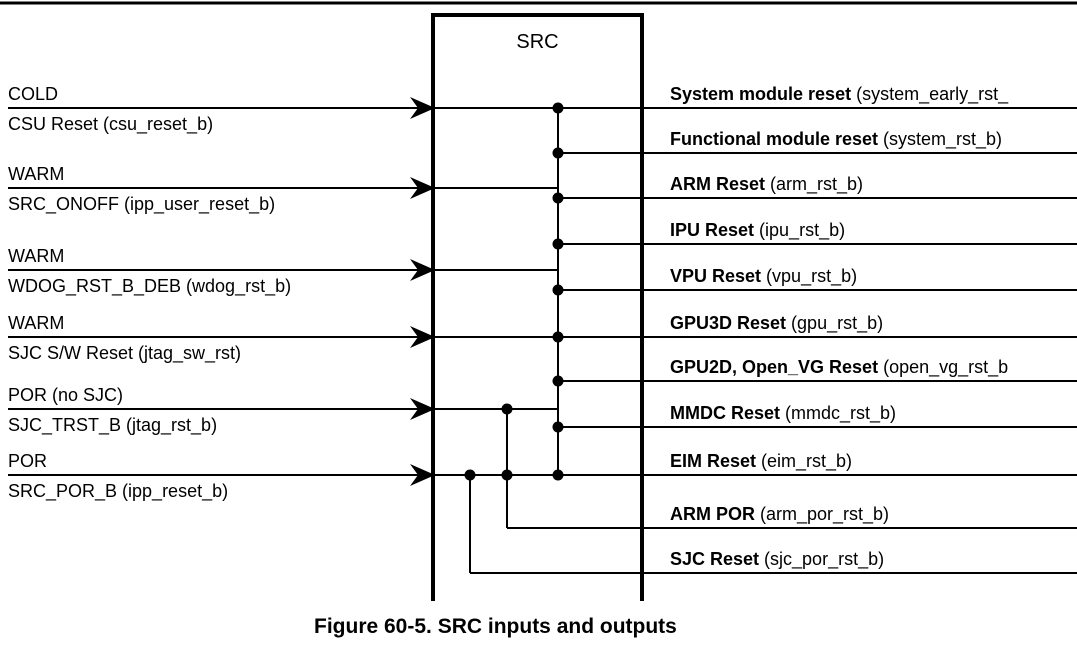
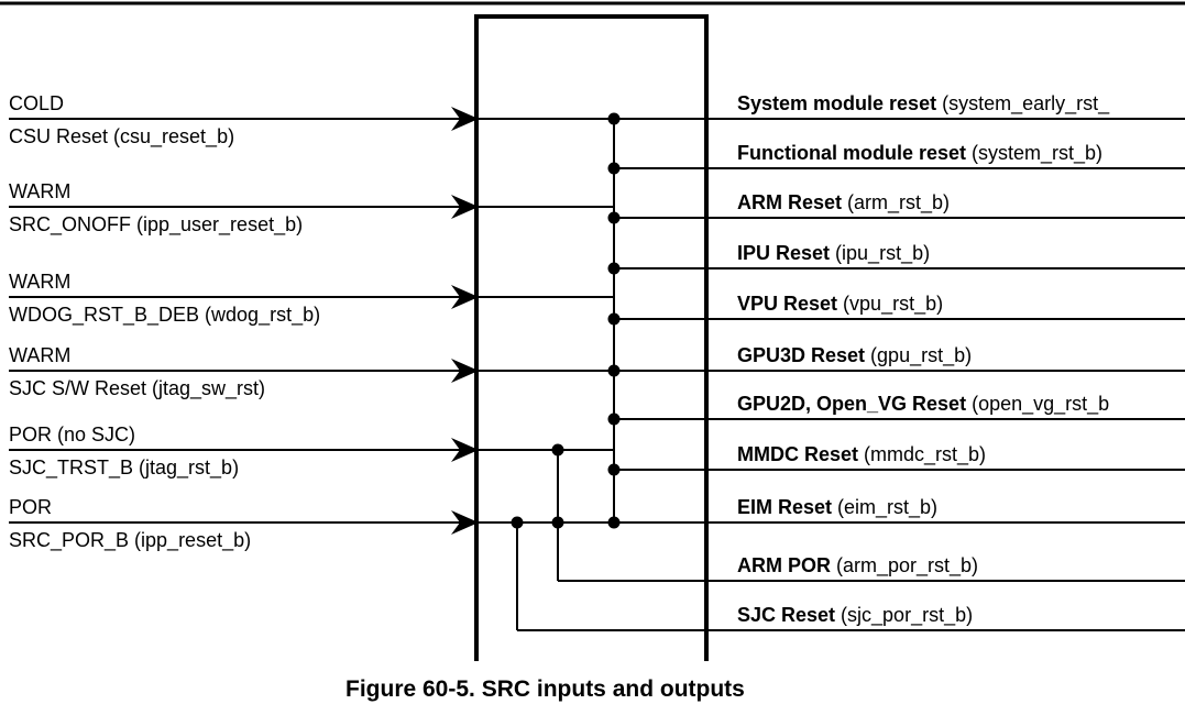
  COLD
  CSU Reset (csu_reset_b)
  WARM
  SRC_ONOFF (ipp_user_reset_b)
  WARM
  WDOG_RST_B_DEB (wdog_rst_b)
  WARM
  SJC S/W Reset (jtag_sw_rst)
  POR (no SJC)
  SJC_TRST_B (jtag_rst_b)
  POR
  SRC_POR_B (ipp_reset_b)
  System module reset (system_early_rst_
  Functional module reset (system_rst_b)
  ARM Reset (arm_rst_b)
  IPU Reset (ipu_rst_b)
  VPU Reset (vpu_rst_b)
  GPU3D Reset (gpu_rst_b)
  GPU2D, Open_VG Reset (open_vg_rst_b
  MMDC Reset (mmdc_rst_b)
  EIM Reset (eim_rst_b)
  ARM POR (arm_por_rst_b)
  SJC Reset (sjc_por_rst_b)
- SRC
  Figure 60-5. SRC inputs and outputs
